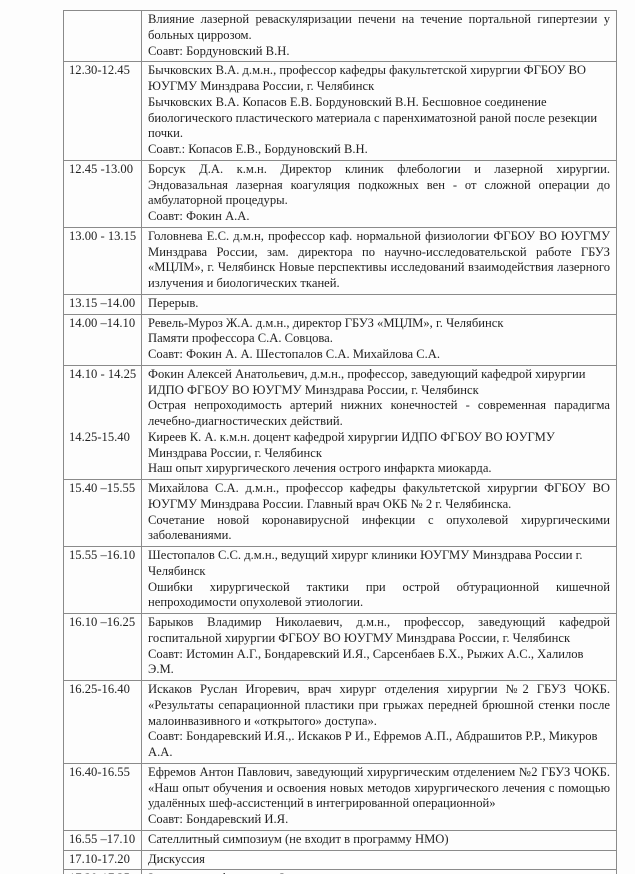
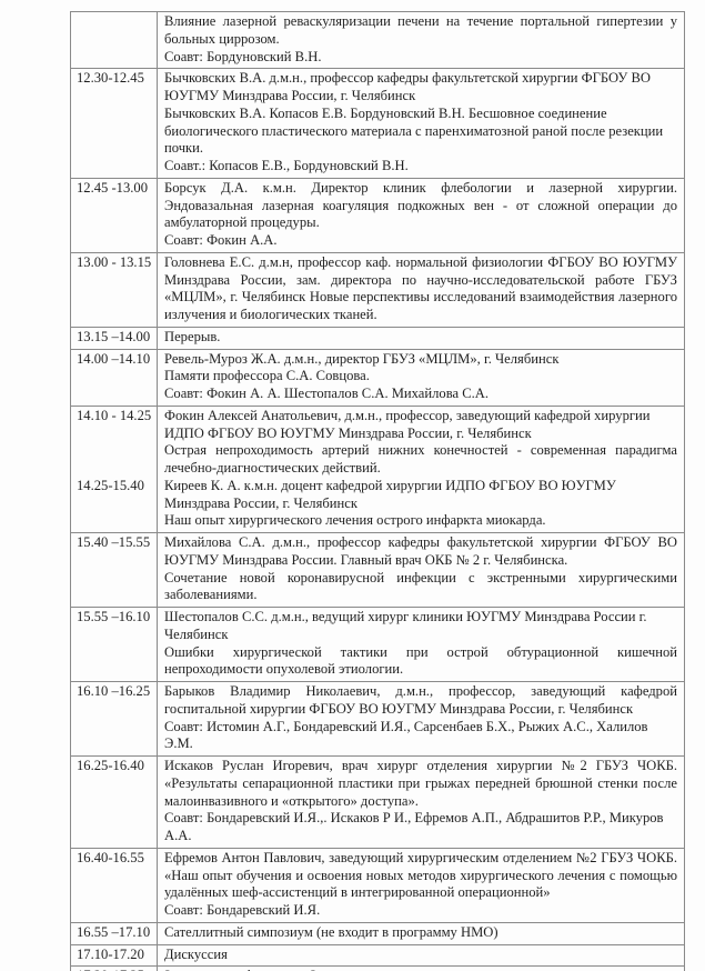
  Влияние лазерной реваскуляризации печени на течение портальной гипертезии у больных циррозом.
  Соавт: Бордуновский В.Н.
  12.30-12.45
  Бычковских В.А. д.м.н., профессор кафедры факультетской хирургии ФГБОУ ВО ЮУГМУ Минздрава России, г. Челябинск
  Бычковских В.А. Копасов Е.В. Бордуновский В.Н. Бесшовное соединение биологического пластического материала с паренхиматозной раной после резекции почки.
  Соавт.: Копасов Е.В., Бордуновский В.Н.
  12.45 -13.00
  Борсук Д.А. к.м.н. Директор клиник флебологии и лазерной хирургии. Эндовазальная лазерная коагуляция подкожных вен - от сложной операции до амбулаторной процедуры.
  Соавт: Фокин А.А.
  13.00 - 13.15
  Головнева Е.С. д.м.н, профессор каф. нормальной физиологии ФГБОУ ВО ЮУГМУ Минздрава России, зам. директора по научно-исследовательской работе ГБУЗ «МЦЛМ», г. Челябинск Новые перспективы исследований взаимодействия лазерного излучения и биологических тканей.
  13.15 –14.00
  Перерыв.
  14.00 –14.10
  Ревель-Муроз Ж.А. д.м.н., директор ГБУЗ «МЦЛМ», г. Челябинск
  Памяти профессора С.А. Совцова.
  Соавт: Фокин А. А. Шестопалов С.А. Михайлова С.А.
  14.10 - 14.25
  14.25-15.40
  Фокин Алексей Анатольевич, д.м.н., профессор, заведующий кафедрой хирургии ИДПО ФГБОУ ВО ЮУГМУ Минздрава России, г. Челябинск
  Острая непроходимость артерий нижних конечностей - современная парадигма лечебно-диагностических действий.
  Киреев К. А. к.м.н. доцент кафедрой хирургии ИДПО ФГБОУ ВО ЮУГМУ Минздрава России, г. Челябинск
  Наш опыт хирургического лечения острого инфаркта миокарда.
  15.40 –15.55
  Михайлова С.А. д.м.н., профессор кафедры факультетской хирургии ФГБОУ ВО ЮУГМУ Минздрава России. Главный врач ОКБ № 2 г. Челябинска.
- Сочетание новой коронавирусной инфекции с опухолевой хирургическими заболеваниями.
+ Сочетание новой коронавирусной инфекции с экстренными хирургическими заболеваниями.
  15.55 –16.10
  Шестопалов С.С. д.м.н., ведущий хирург клиники ЮУГМУ Минздрава России г. Челябинск
  Ошибки хирургической тактики при острой обтурационной кишечной непроходимости опухолевой этиологии.
  16.10 –16.25
  Барыков Владимир Николаевич, д.м.н., профессор, заведующий кафедрой госпитальной хирургии ФГБОУ ВО ЮУГМУ Минздрава России, г. Челябинск
  Соавт: Истомин А.Г., Бондаревский И.Я., Сарсенбаев Б.Х., Рыжих А.С., Халилов Э.М.
  16.25-16.40
  Искаков Руслан Игоревич, врач хирург отделения хирургии №2 ГБУЗ ЧОКБ. «Результаты сепарационной пластики при грыжах передней брюшной стенки после малоинвазивного и «открытого» доступа».
  Соавт: Бондаревский И.Я.,. Искаков Р И., Ефремов А.П., Абдрашитов Р.Р., Микуров А.А.
  16.40-16.55
  Ефремов Антон Павлович, заведующий хирургическим отделением №2 ГБУЗ ЧОКБ. «Наш опыт обучения и освоения новых методов хирургического лечения с помощью удалённых шеф-ассистенций в интегрированной операционной»
  Соавт: Бондаревский И.Я.
  16.55 –17.10
  Сателлитный симпозиум (не входит в программу НМО)
  17.10-17.20
  Дискуссия
